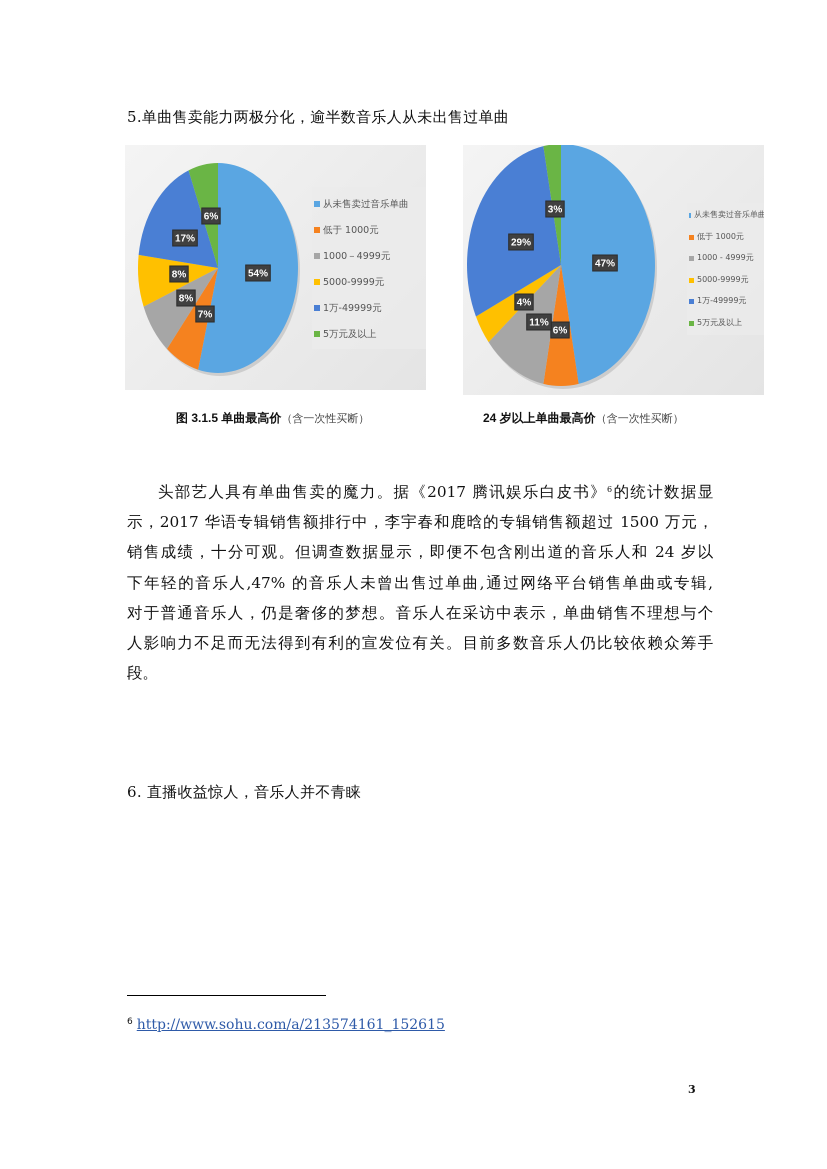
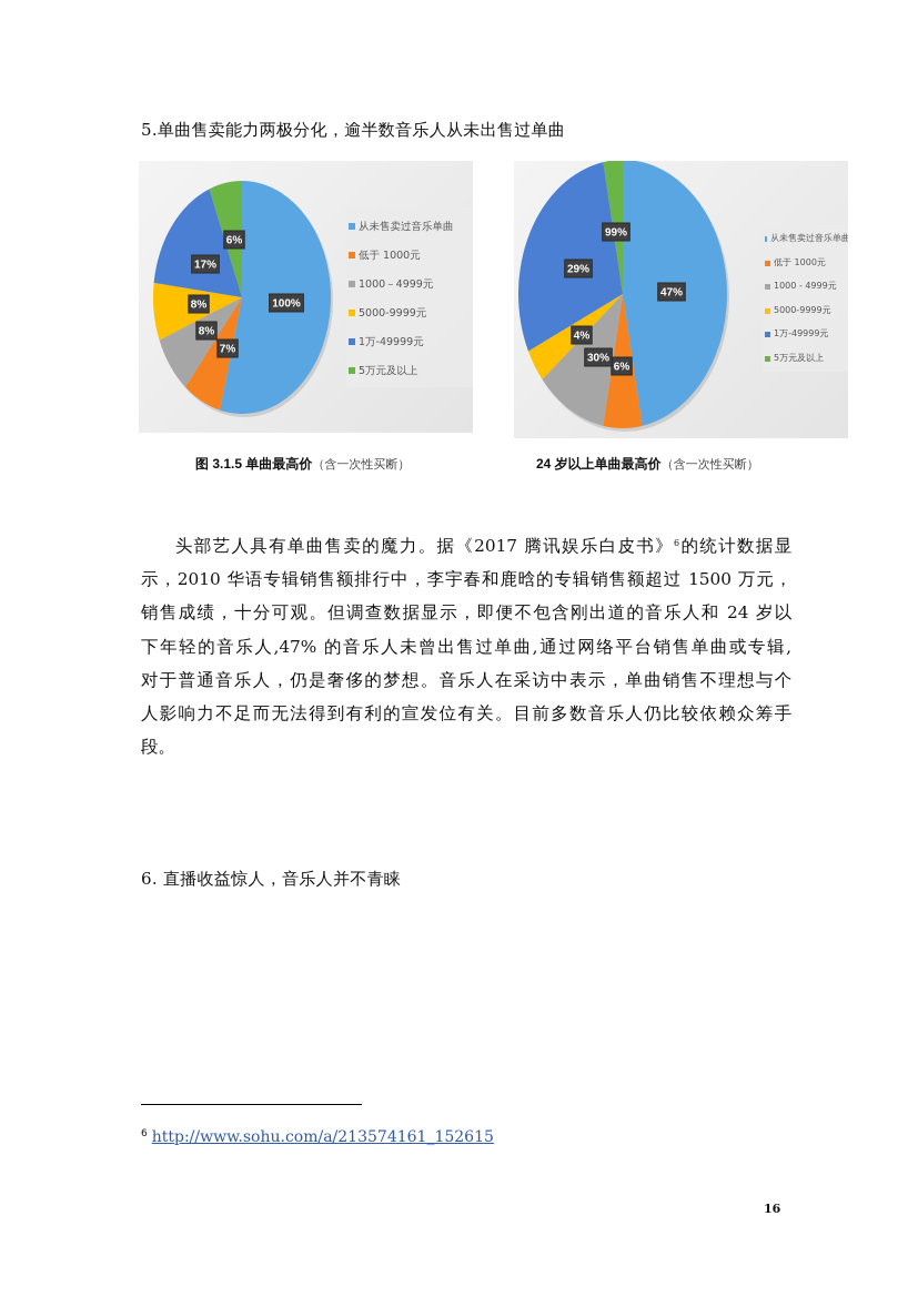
  5.单曲售卖能力两极分化，逾半数音乐人从未出售过单曲
- 54%
+ 100%
  7%
  8%
  8%
  17%
  6%
  从未售卖过音乐单曲
  低于 1000元
  1000－4999元
  5000-9999元
  1万-49999元
  5万元及以上
  47%
  6%
- 11%
+ 30%
  4%
  29%
- 3%
+ 99%
  从未售卖过音乐单曲
  低于 1000元
  1000 - 4999元
  5000-9999元
  1万-49999元
  5万元及以上
  图 3.1.5 单曲最高价（含一次性买断）
  24 岁以上单曲最高价（含一次性买断）
  头部艺人具有单曲售卖的魔力。据《2017 腾讯娱乐白皮书》6的统计数据显
- 示，2017 华语专辑销售额排行中，李宇春和鹿晗的专辑销售额超过 1500 万元，
+ 示，2010 华语专辑销售额排行中，李宇春和鹿晗的专辑销售额超过 1500 万元，
  销售成绩，十分可观。但调查数据显示，即便不包含刚出道的音乐人和 24 岁以
  下年轻的音乐人,47% 的音乐人未曾出售过单曲,通过网络平台销售单曲或专辑,
  对于普通音乐人，仍是奢侈的梦想。音乐人在采访中表示，单曲销售不理想与个
  人影响力不足而无法得到有利的宣发位有关。目前多数音乐人仍比较依赖众筹手
  段。
  6. 直播收益惊人，音乐人并不青睐
  6 http://www.sohu.com/a/213574161_152615
- 3
+ 16
